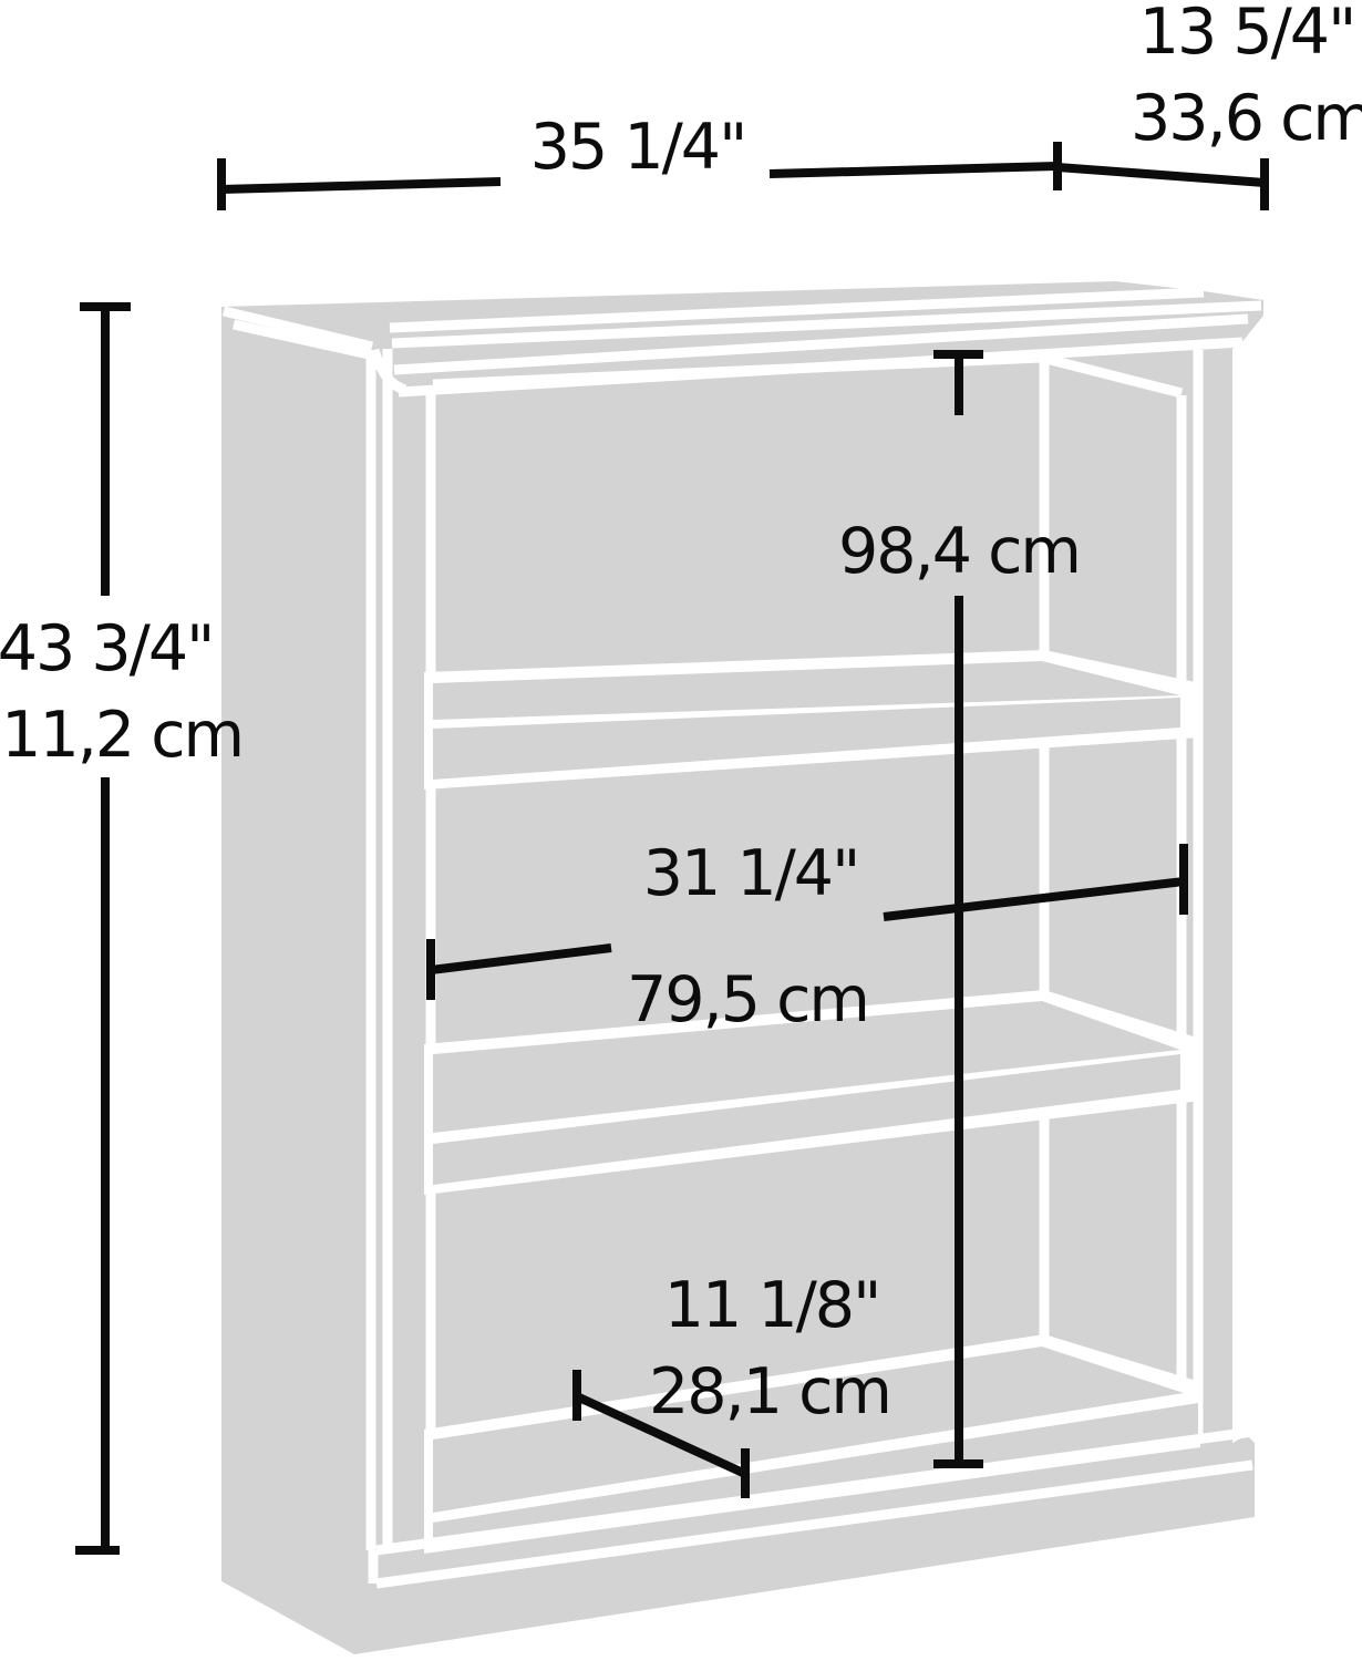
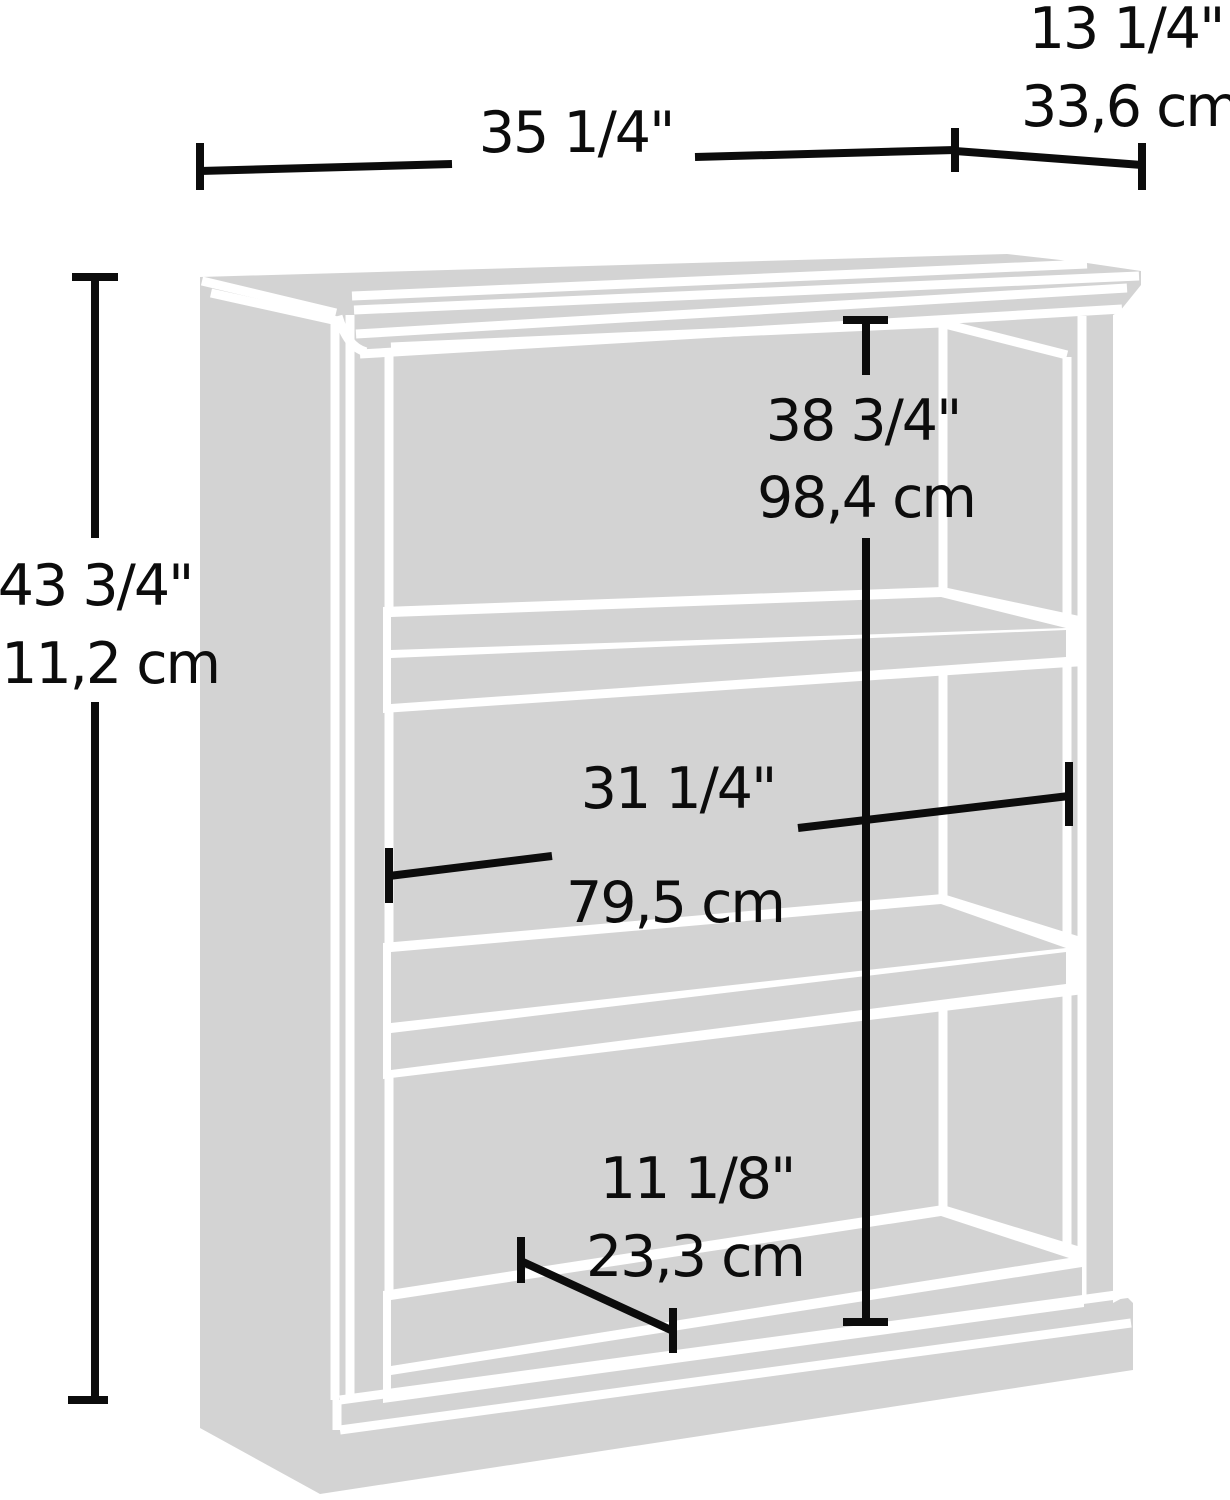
  35 1/4"
- 13 5/4"
+ 13 1/4"
  33,6 cm
  43 3/4"
  11,2 cm
+ 38 3/4"
  98,4 cm
  31 1/4"
  79,5 cm
  11 1/8"
- 28,1 cm
+ 23,3 cm
